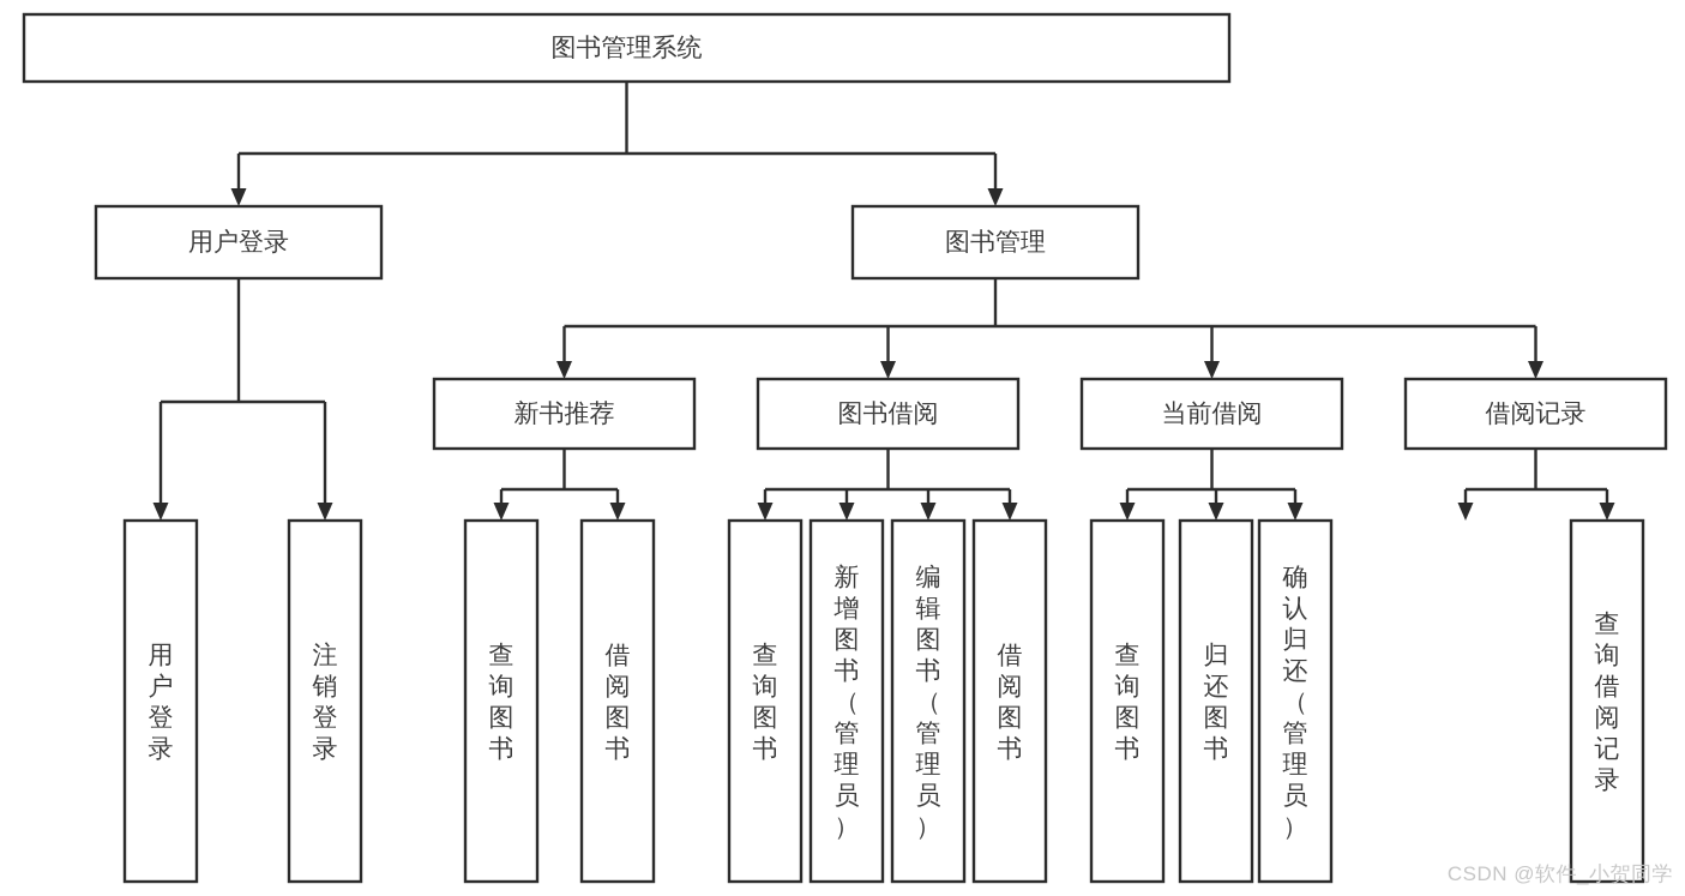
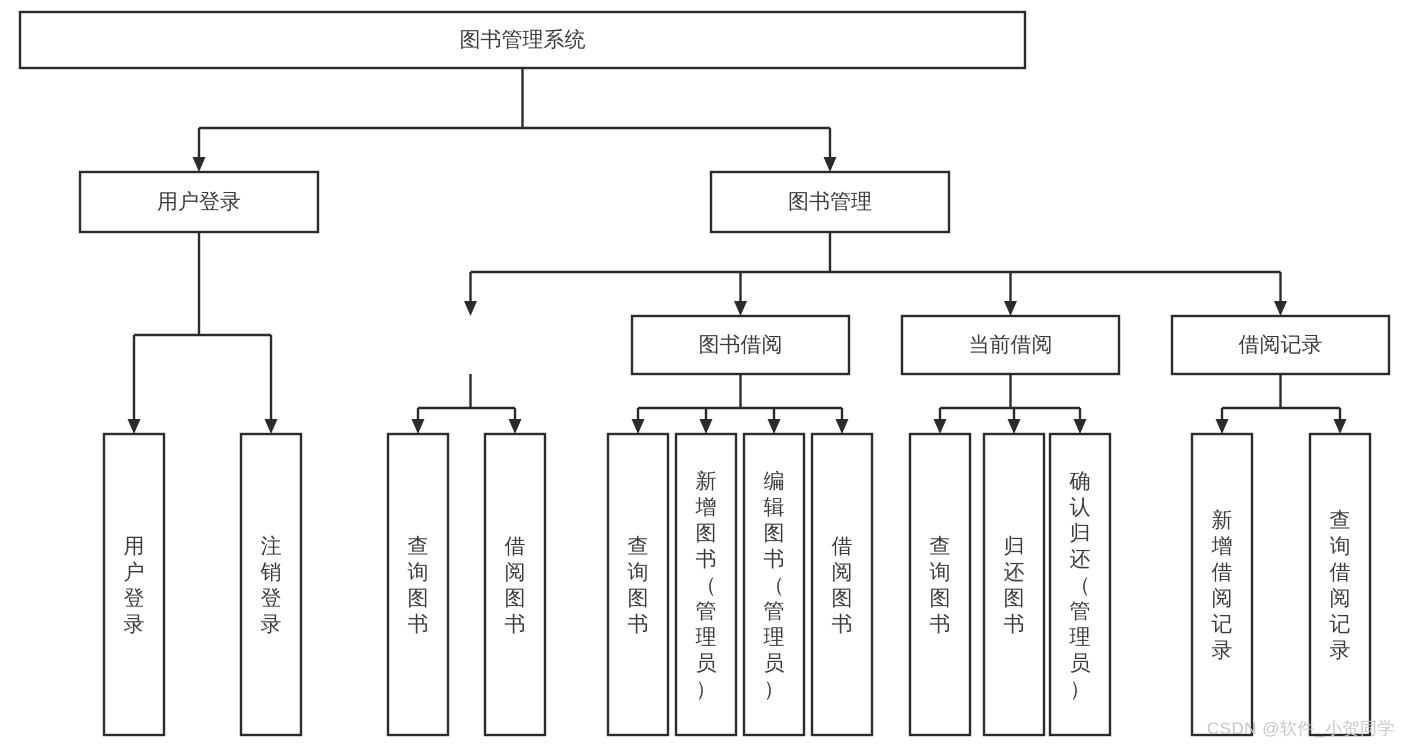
  图书管理系统
  用户登录
  图书管理
- 新书推荐
  图书借阅
  当前借阅
  借阅记录
  用户登录
  注销登录
  查询图书
  借阅图书
  查询图书
  新增图书（管理员）
  编辑图书（管理员）
  借阅图书
  查询图书
  归还图书
  确认归还（管理员）
+ 新增借阅记录
  查询借阅记录
  CSDN @软件_小贺同学
